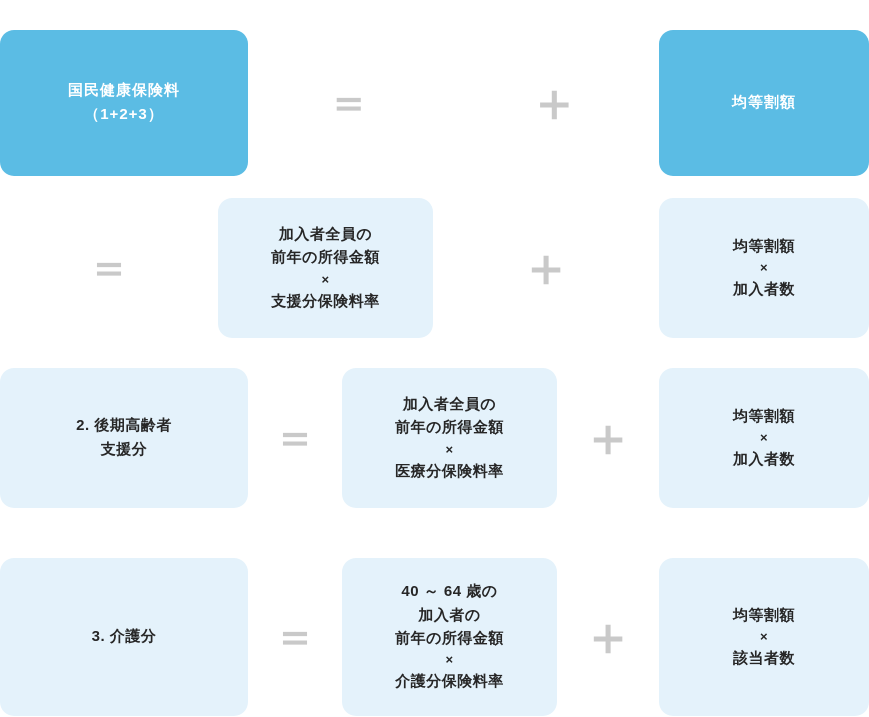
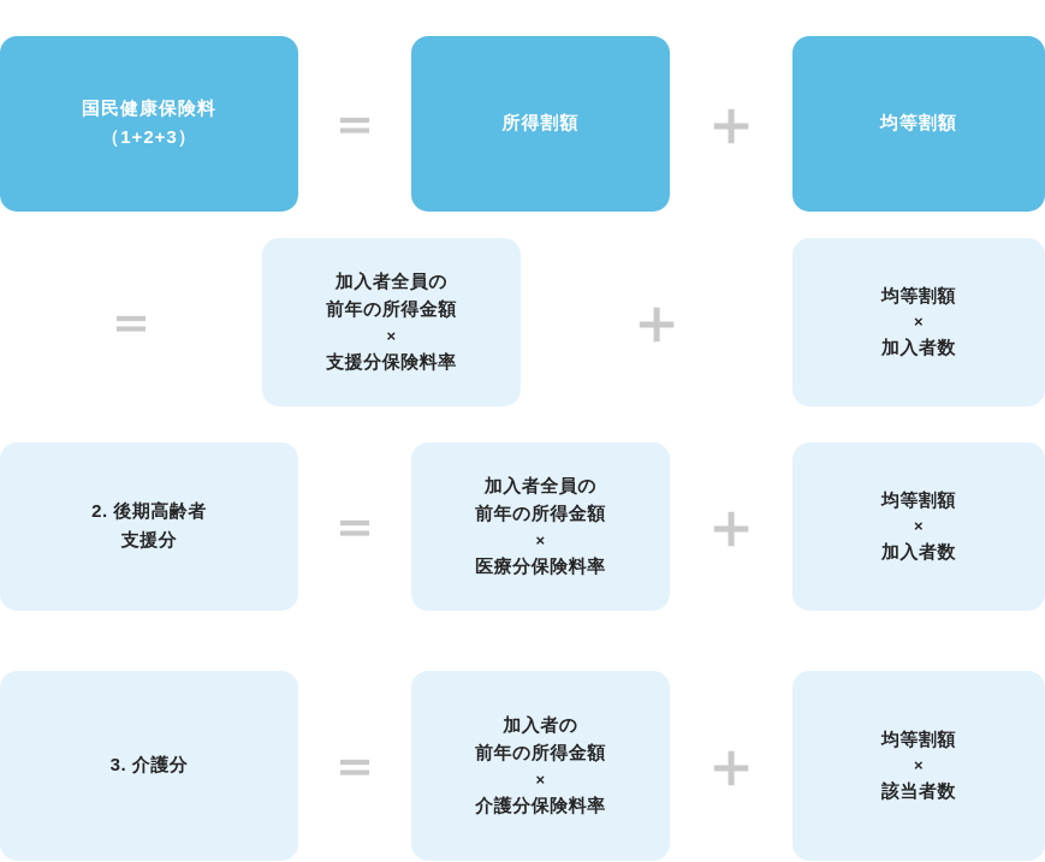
  国民健康保険料
  （1+2+3）
  ＝
+ 所得割額
  ＋
  均等割額
  ＝
  加入者全員の
  前年の所得金額
  ×
  支援分保険料率
  ＋
  均等割額
  ×
  加入者数
  2. 後期高齢者
  支援分
  ＝
  加入者全員の
  前年の所得金額
  ×
  医療分保険料率
  ＋
  均等割額
  ×
  加入者数
  3. 介護分
  ＝
- 40 ～ 64 歳の
  加入者の
  前年の所得金額
  ×
  介護分保険料率
  ＋
  均等割額
  ×
  該当者数
